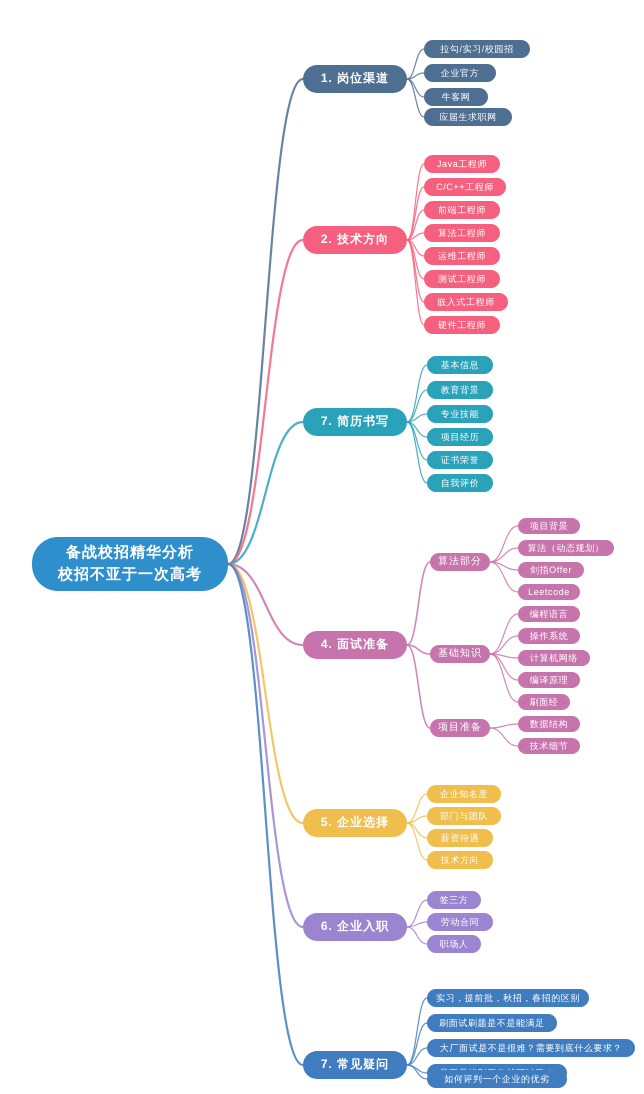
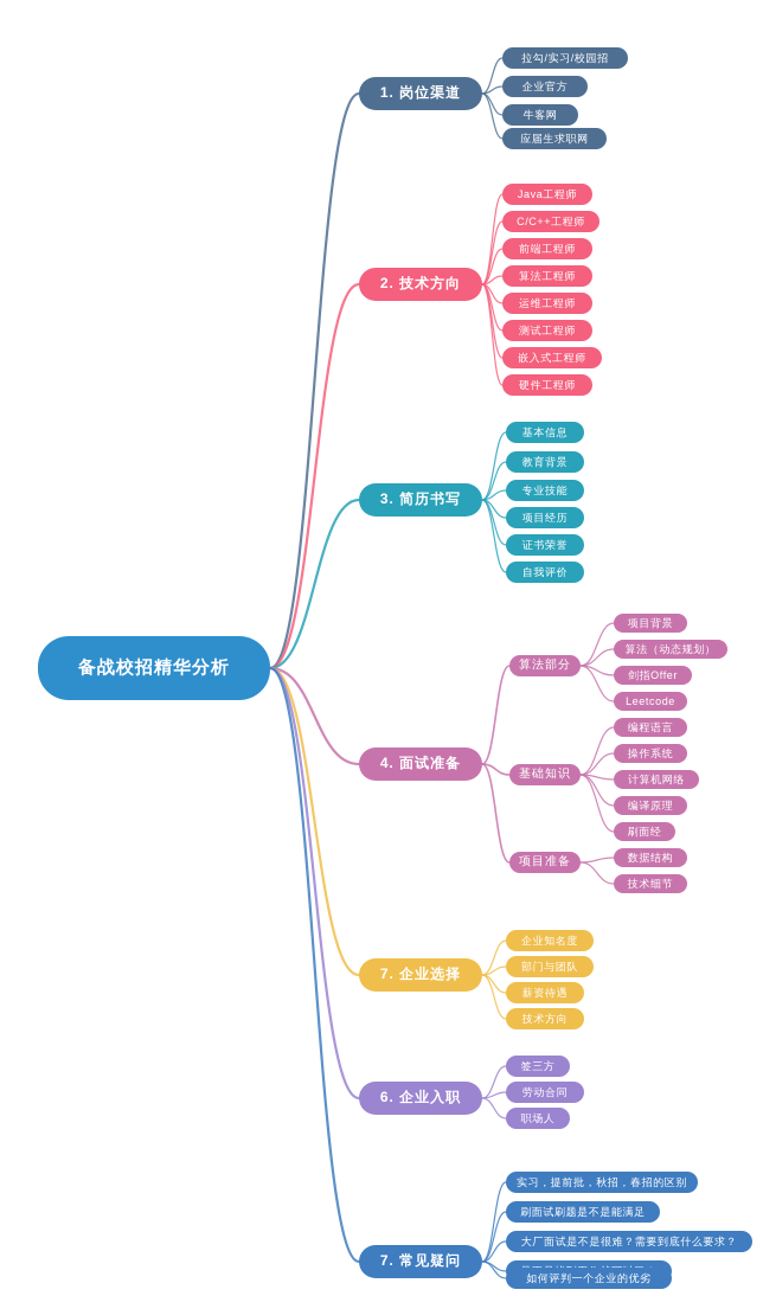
  拉勾/实习/校园招
  企业官方
  牛客网
  应届生求职网
  1. 岗位渠道
  Java工程师
  C/C++工程师
  前端工程师
  算法工程师
  运维工程师
  测试工程师
  嵌入式工程师
  硬件工程师
  2. 技术方向
  基本信息
  教育背景
  专业技能
  项目经历
  证书荣誉
  自我评价
- 7. 简历书写
+ 3. 简历书写
  算法部分
  项目背景
  算法（动态规划）
  剑指Offer
  Leetcode
  基础知识
  编程语言
  操作系统
  计算机网络
  编译原理
  刷面经
  项目准备
  数据结构
  技术细节
  4. 面试准备
  企业知名度
  部门与团队
  薪资待遇
  技术方向
- 5. 企业选择
+ 7. 企业选择
  签三方
  劳动合同
  职场人
  6. 企业入职
  实习，提前批，秋招，春招的区别
  刷面试刷题是不是能满足
  大厂面试是不是很难？需要到底什么要求？
  如何评判一个企业的优劣
  7. 常见疑问
  备战校招精华分析
- 校招不亚于一次高考
